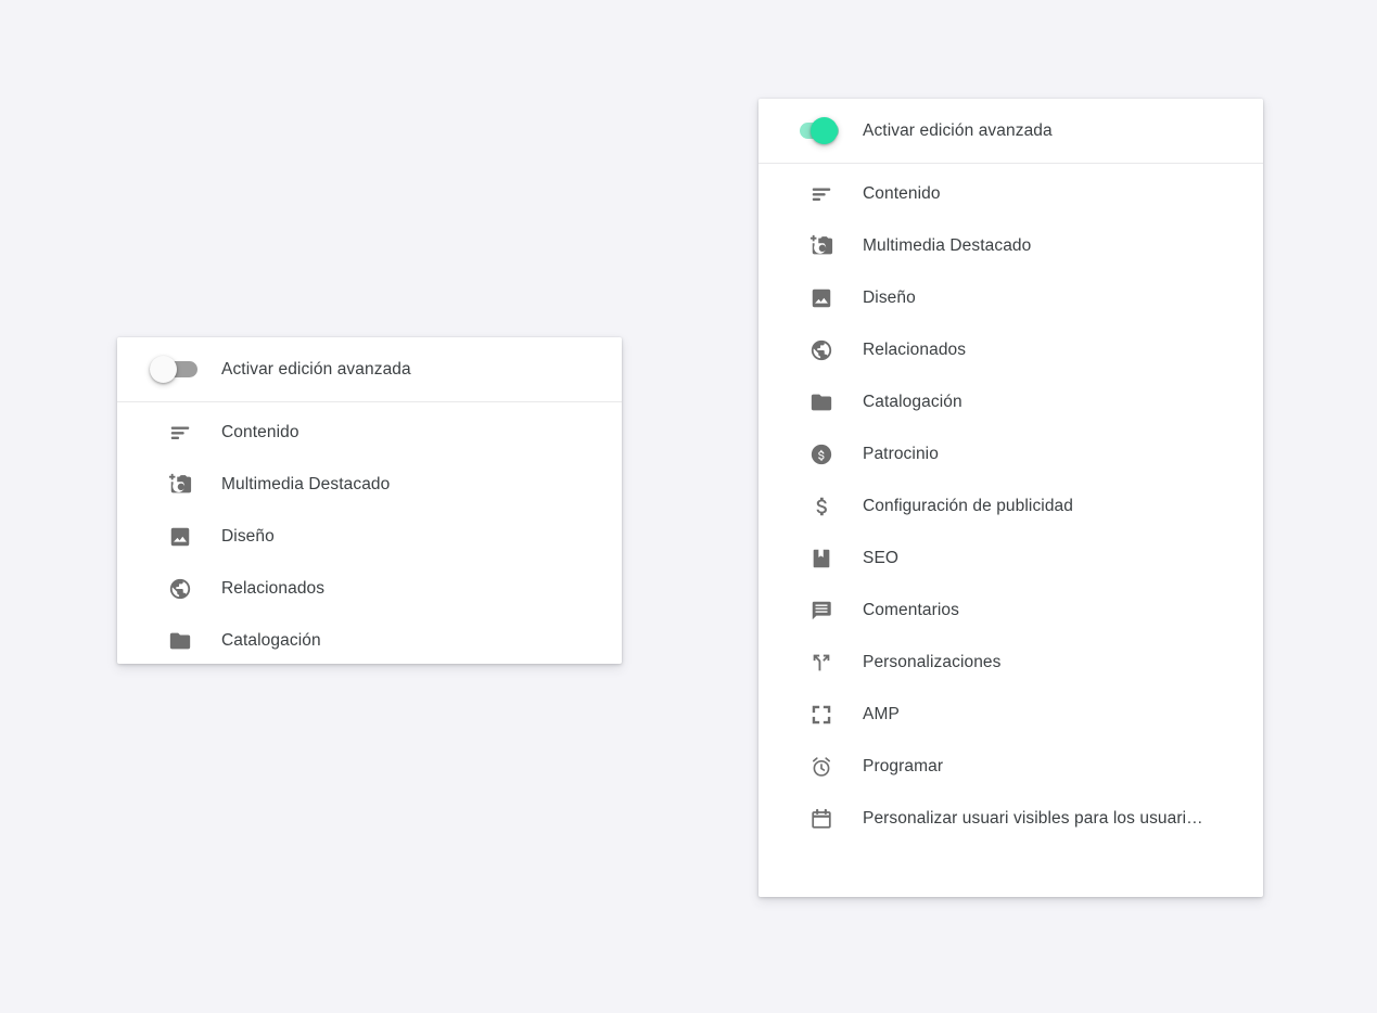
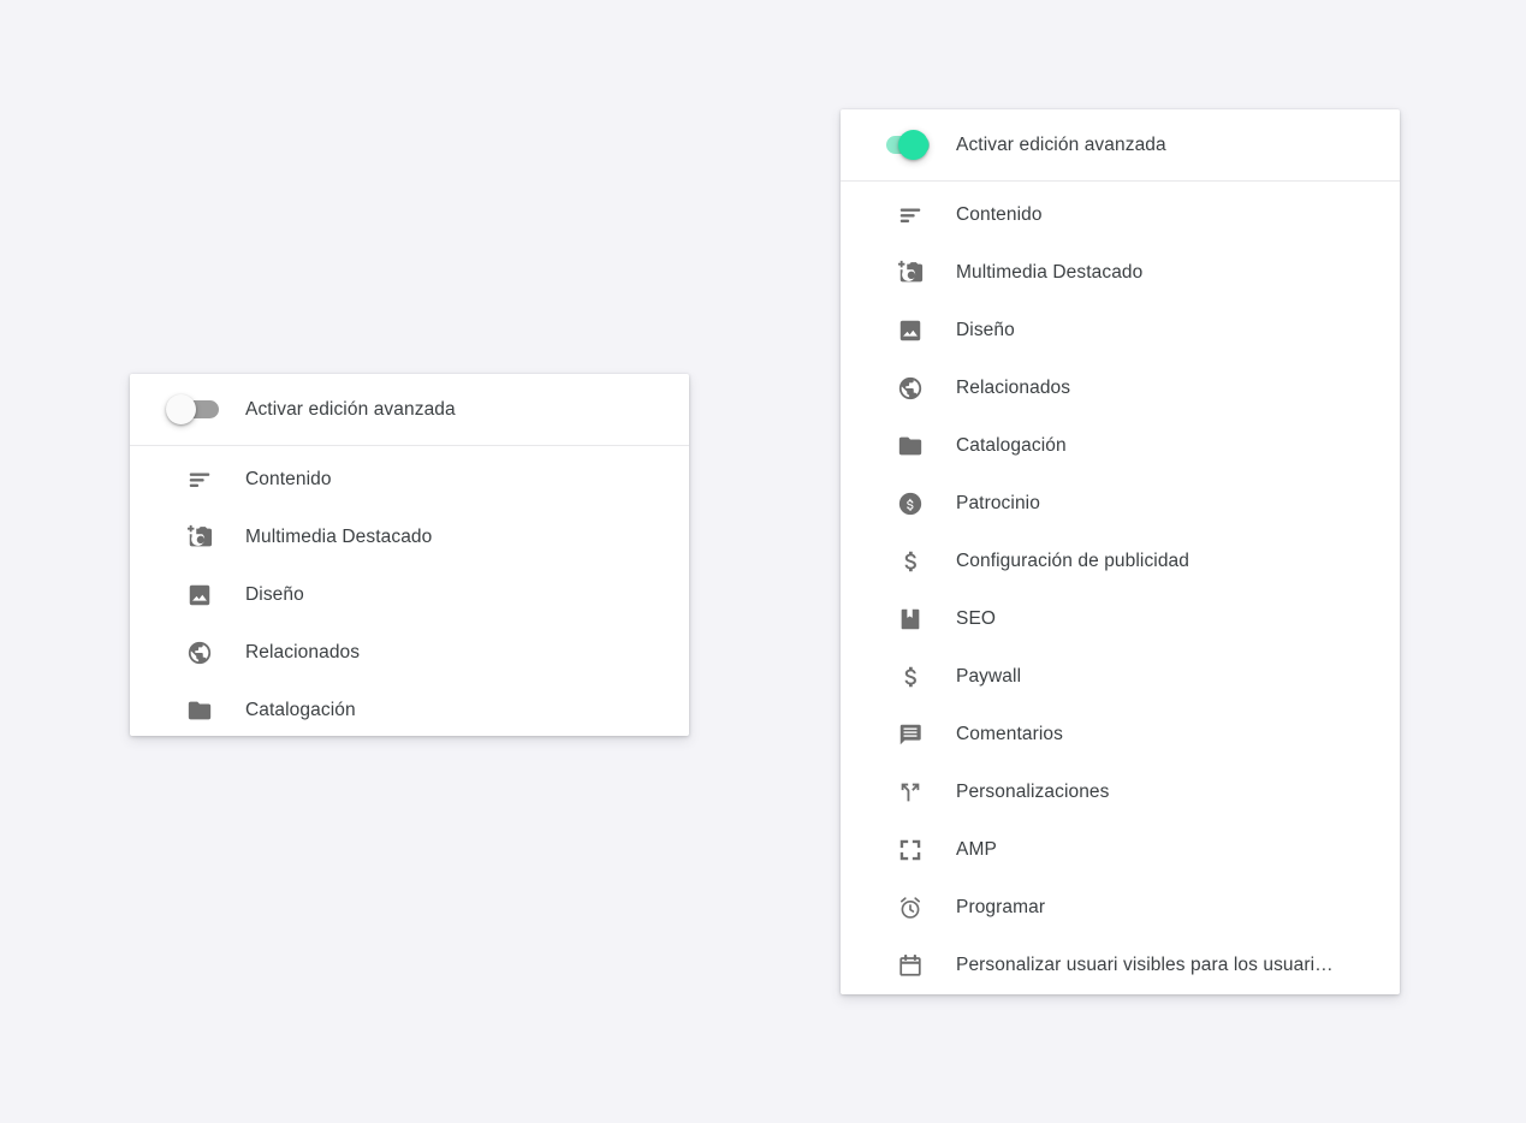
  Activar edición avanzada
  Contenido
  Multimedia Destacado
  Diseño
  Relacionados
  Catalogación
  Activar edición avanzada
  Contenido
  Multimedia Destacado
  Diseño
  Relacionados
  Catalogación
  Patrocinio
  Configuración de publicidad
  SEO
+ Paywall
  Comentarios
  Personalizaciones
  AMP
  Programar
  Personalizar usuari visibles para los usuari…
